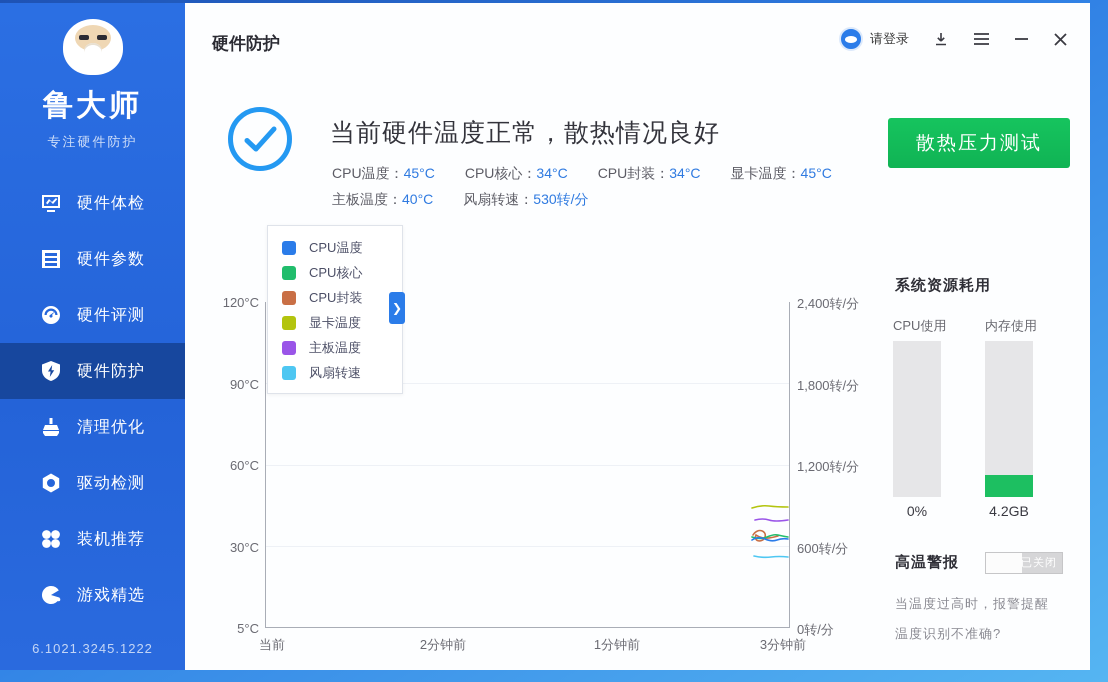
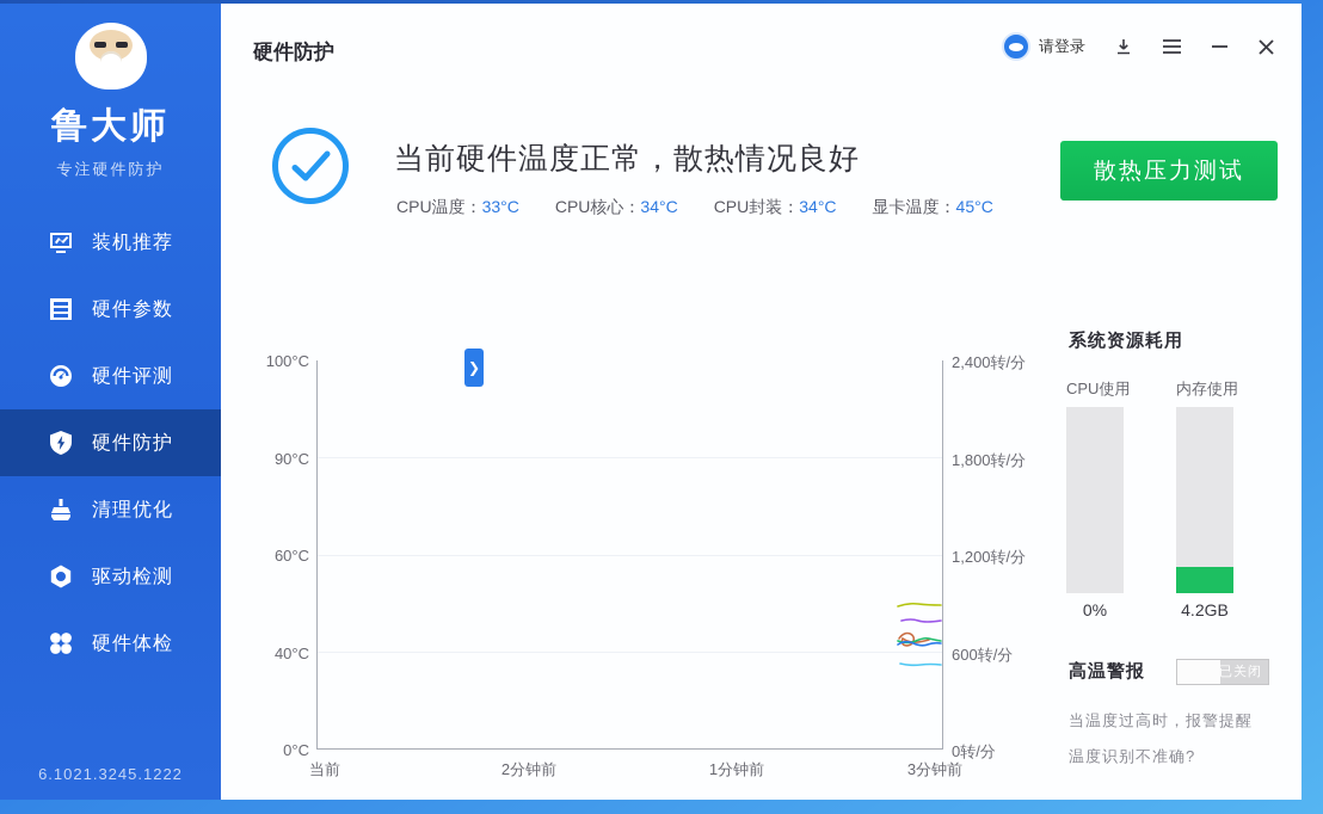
  鲁大师
  专注硬件防护
- 硬件体检
+ 装机推荐
  硬件参数
  硬件评测
  硬件防护
  清理优化
  驱动检测
- 装机推荐
+ 硬件体检
- 游戏精选
  6.1021.3245.1222
  硬件防护
  请登录
  当前硬件温度正常，散热情况良好
- CPU温度：45°C
+ CPU温度：33°C
  CPU核心：34°C
  CPU封装：34°C
  显卡温度：45°C
- 主板温度：40°C
- 风扇转速：530转/分
  散热压力测试
- 120°C
+ 100°C
  90°C
  60°C
- 30°C
+ 40°C
- 5°C
+ 0°C
  2,400转/分
  1,800转/分
  1,200转/分
  600转/分
  0转/分
  当前
  2分钟前
  1分钟前
  3分钟前
- CPU温度
- CPU核心
- CPU封装
- 显卡温度
- 主板温度
- 风扇转速
  ❯
  系统资源耗用
  CPU使用
  内存使用
  0%
  4.2GB
  高温警报
  已关闭
  当温度过高时，报警提醒
  温度识别不准确?
